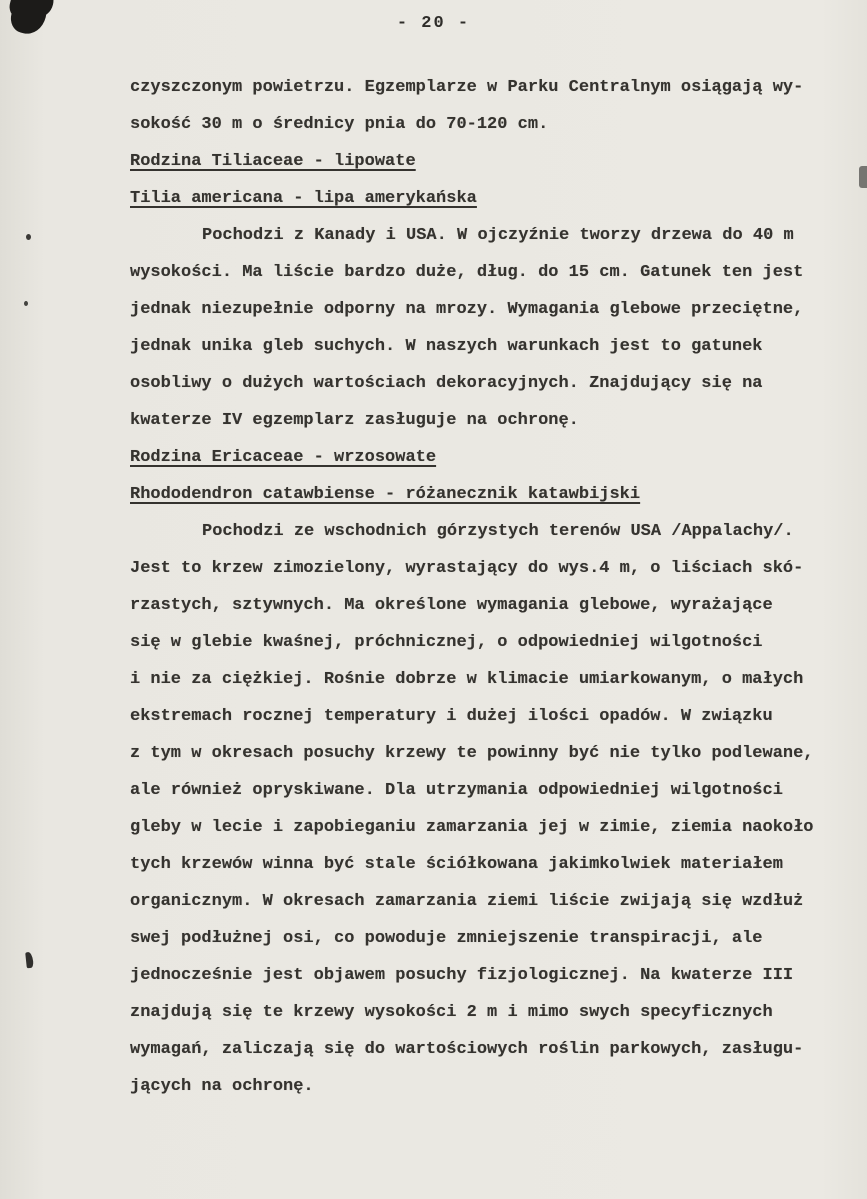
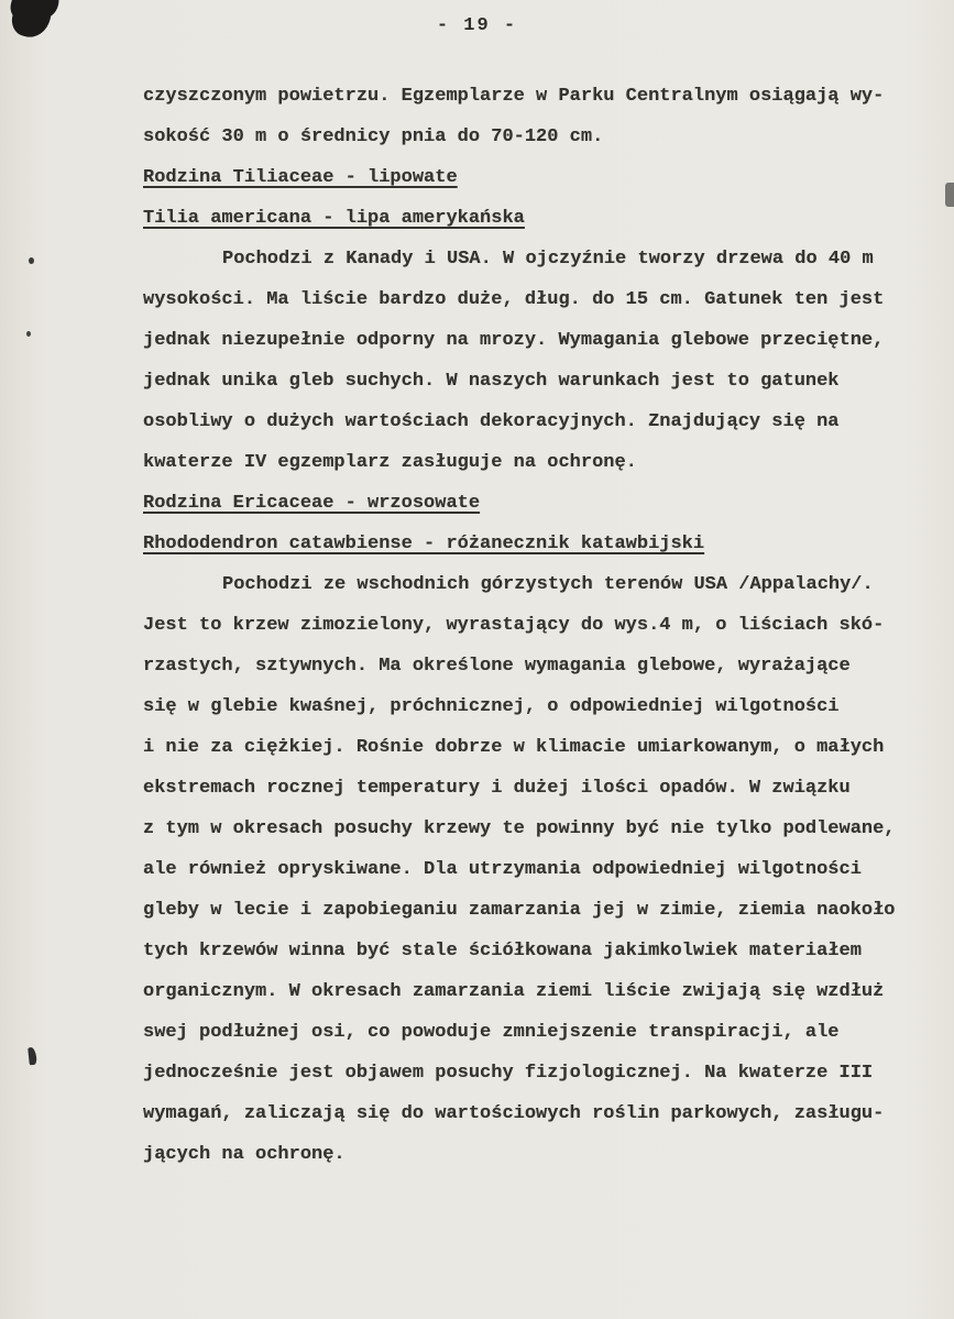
- - 20 -
+ - 19 -
  czyszczonym powietrzu. Egzemplarze w Parku Centralnym osiągają wy-
  sokość 30 m o średnicy pnia do 70-120 cm.
  Rodzina Tiliaceae - lipowate
  Tilia americana - lipa amerykańska
  Pochodzi z Kanady i USA. W ojczyźnie tworzy drzewa do 40 m
  wysokości. Ma liście bardzo duże, dług. do 15 cm. Gatunek ten jest
  jednak niezupełnie odporny na mrozy. Wymagania glebowe przeciętne,
  jednak unika gleb suchych. W naszych warunkach jest to gatunek
  osobliwy o dużych wartościach dekoracyjnych. Znajdujący się na
  kwaterze IV egzemplarz zasługuje na ochronę.
  Rodzina Ericaceae - wrzosowate
  Rhododendron catawbiense - różanecznik katawbijski
  Pochodzi ze wschodnich górzystych terenów USA /Appalachy/.
  Jest to krzew zimozielony, wyrastający do wys.4 m, o liściach skó-
  rzastych, sztywnych. Ma określone wymagania glebowe, wyrażające
  się w glebie kwaśnej, próchnicznej, o odpowiedniej wilgotności
  i nie za ciężkiej. Rośnie dobrze w klimacie umiarkowanym, o małych
  ekstremach rocznej temperatury i dużej ilości opadów. W związku
  z tym w okresach posuchy krzewy te powinny być nie tylko podlewane,
  ale również opryskiwane. Dla utrzymania odpowiedniej wilgotności
  gleby w lecie i zapobieganiu zamarzania jej w zimie, ziemia naokoło
  tych krzewów winna być stale ściółkowana jakimkolwiek materiałem
  organicznym. W okresach zamarzania ziemi liście zwijają się wzdłuż
  swej podłużnej osi, co powoduje zmniejszenie transpiracji, ale
  jednocześnie jest objawem posuchy fizjologicznej. Na kwaterze III
- znajdują się te krzewy wysokości 2 m i mimo swych specyficznych
  wymagań, zaliczają się do wartościowych roślin parkowych, zasługu-
  jących na ochronę.
